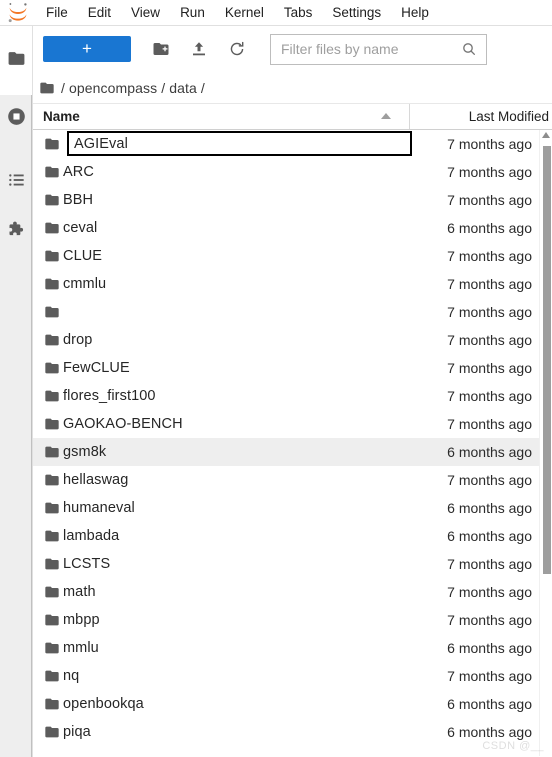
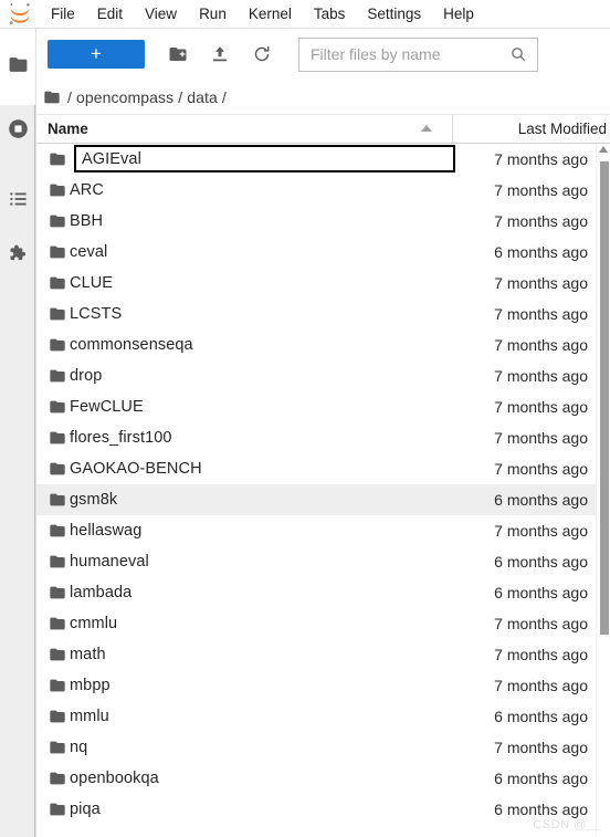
  File
  Edit
  View
  Run
  Kernel
  Tabs
  Settings
  Help
  +
  Filter files by name
  / opencompass / data /
  Name
  Last Modified
  7 months ago
  AGIEval
  ARC
  7 months ago
  BBH
  7 months ago
  ceval
  6 months ago
  CLUE
  7 months ago
- cmmlu
+ LCSTS
  7 months ago
+ commonsenseqa
  7 months ago
  drop
  7 months ago
  FewCLUE
  7 months ago
  flores_first100
  7 months ago
  GAOKAO-BENCH
  7 months ago
  gsm8k
  6 months ago
  hellaswag
  7 months ago
  humaneval
  6 months ago
  lambada
  6 months ago
- LCSTS
+ cmmlu
  7 months ago
  math
  7 months ago
  mbpp
  7 months ago
  mmlu
  6 months ago
  nq
  7 months ago
  openbookqa
  6 months ago
  piqa
  6 months ago
  CSDN @__
